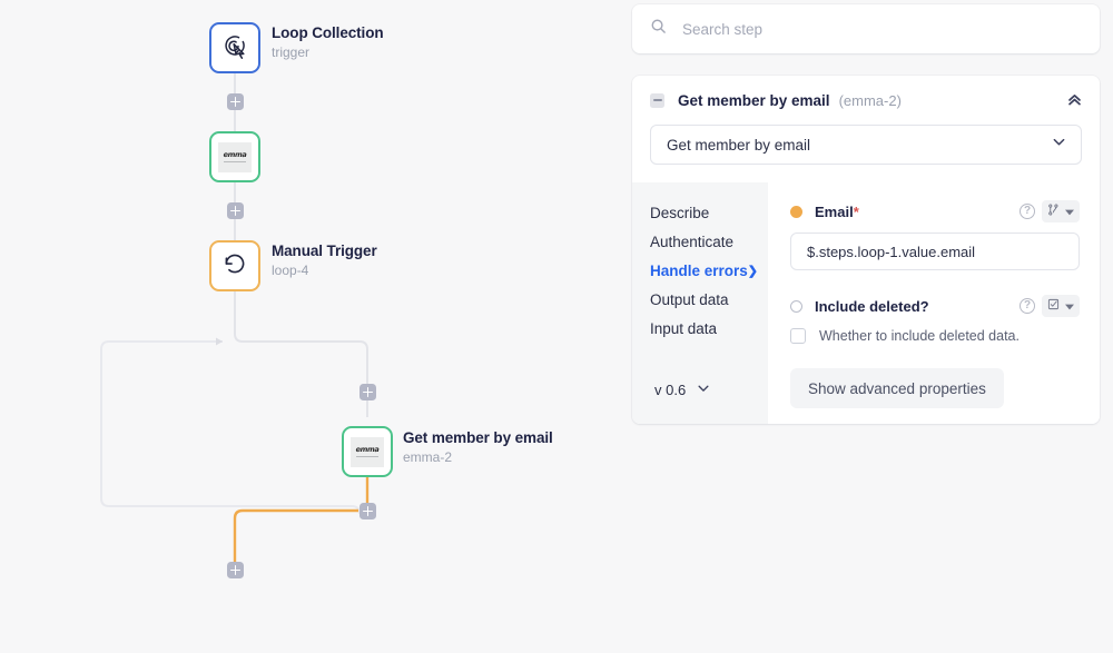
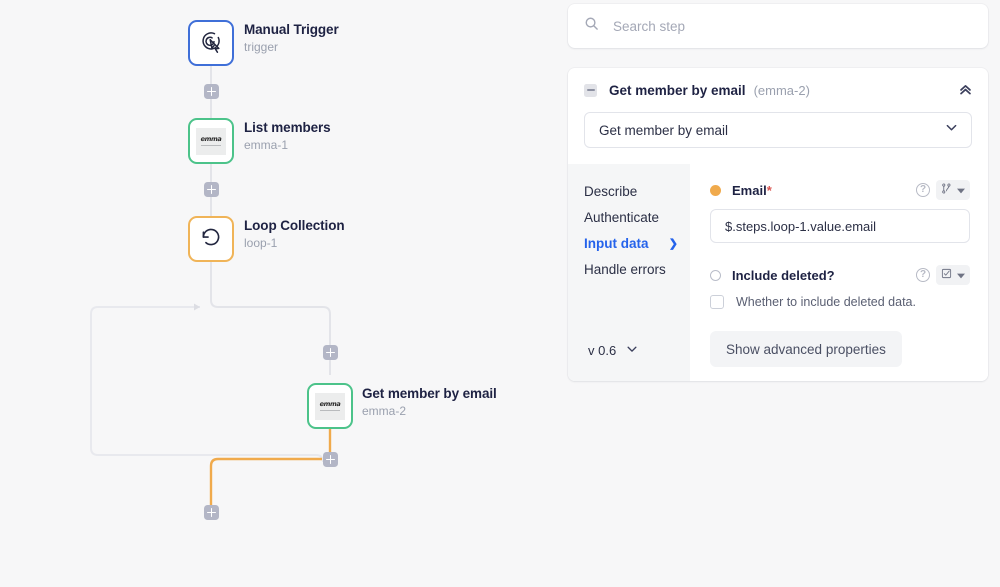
- Loop Collection
+ Manual Trigger
  trigger
  emma
+ List members
+ emma-1
- Manual Trigger
+ Loop Collection
- loop-4
+ loop-1
  emma
  Get member by email
  emma-2
  Search step
  Get member by email
  (emma-2)
  Get member by email
  Describe
  Authenticate
- Handle errors
+ Input data
  ❯
- Output data
- Input data
+ Handle errors
  v 0.6
  Email*
  ?
  $.steps.loop-1.value.email
  Include deleted?
  ?
  Whether to include deleted data.
  Show advanced properties
